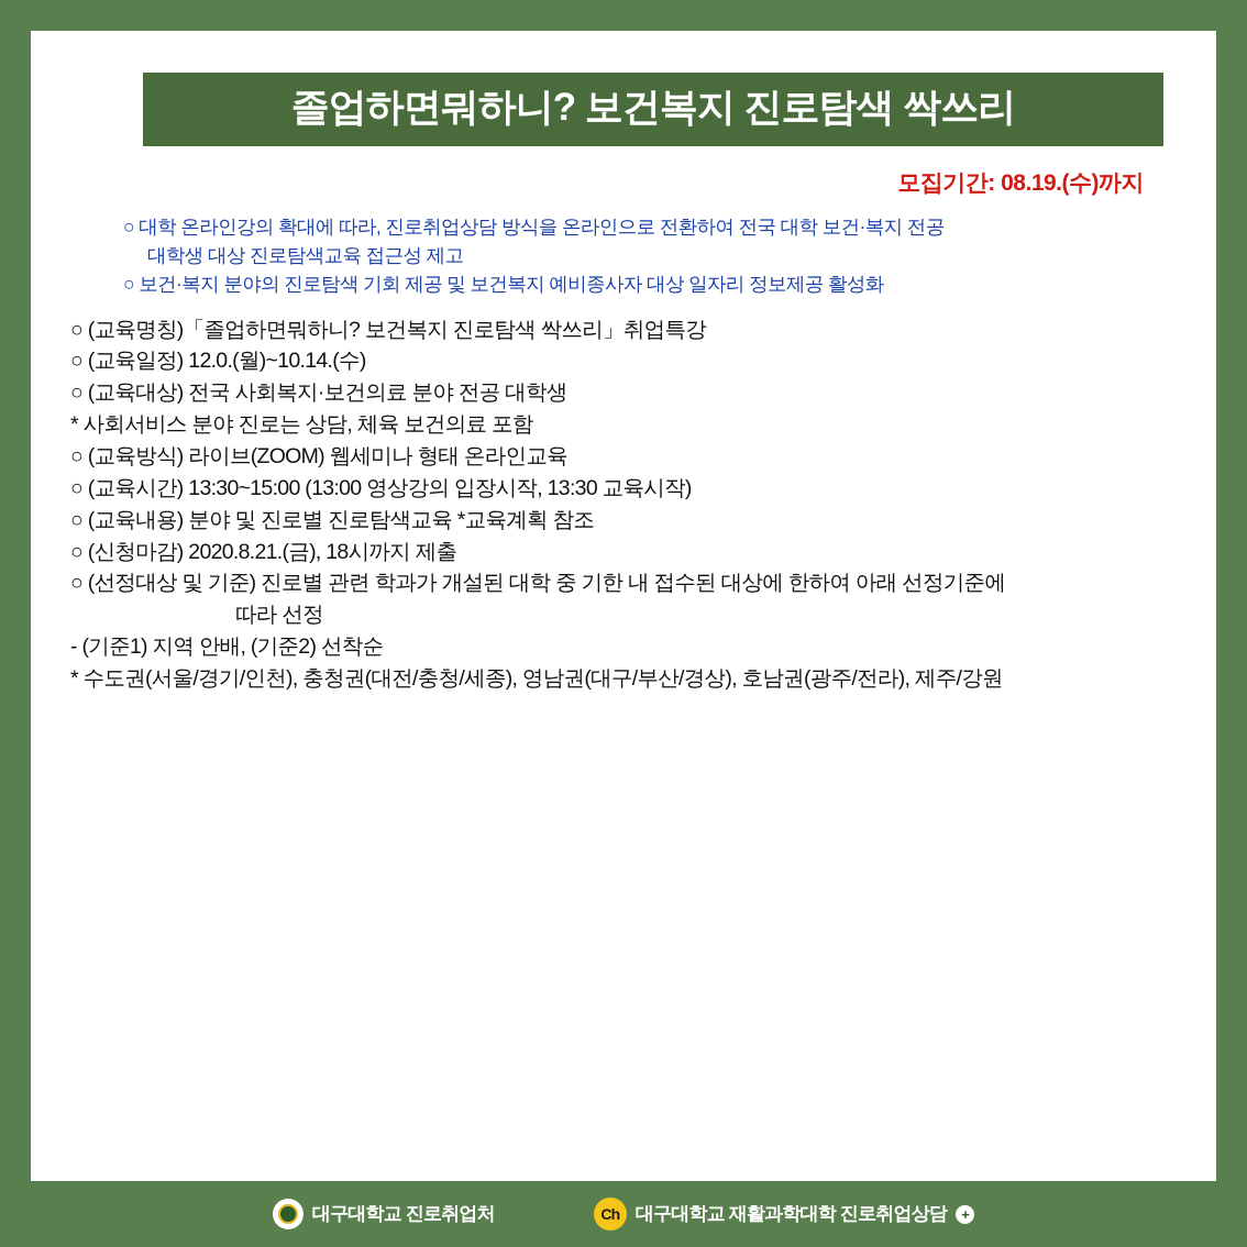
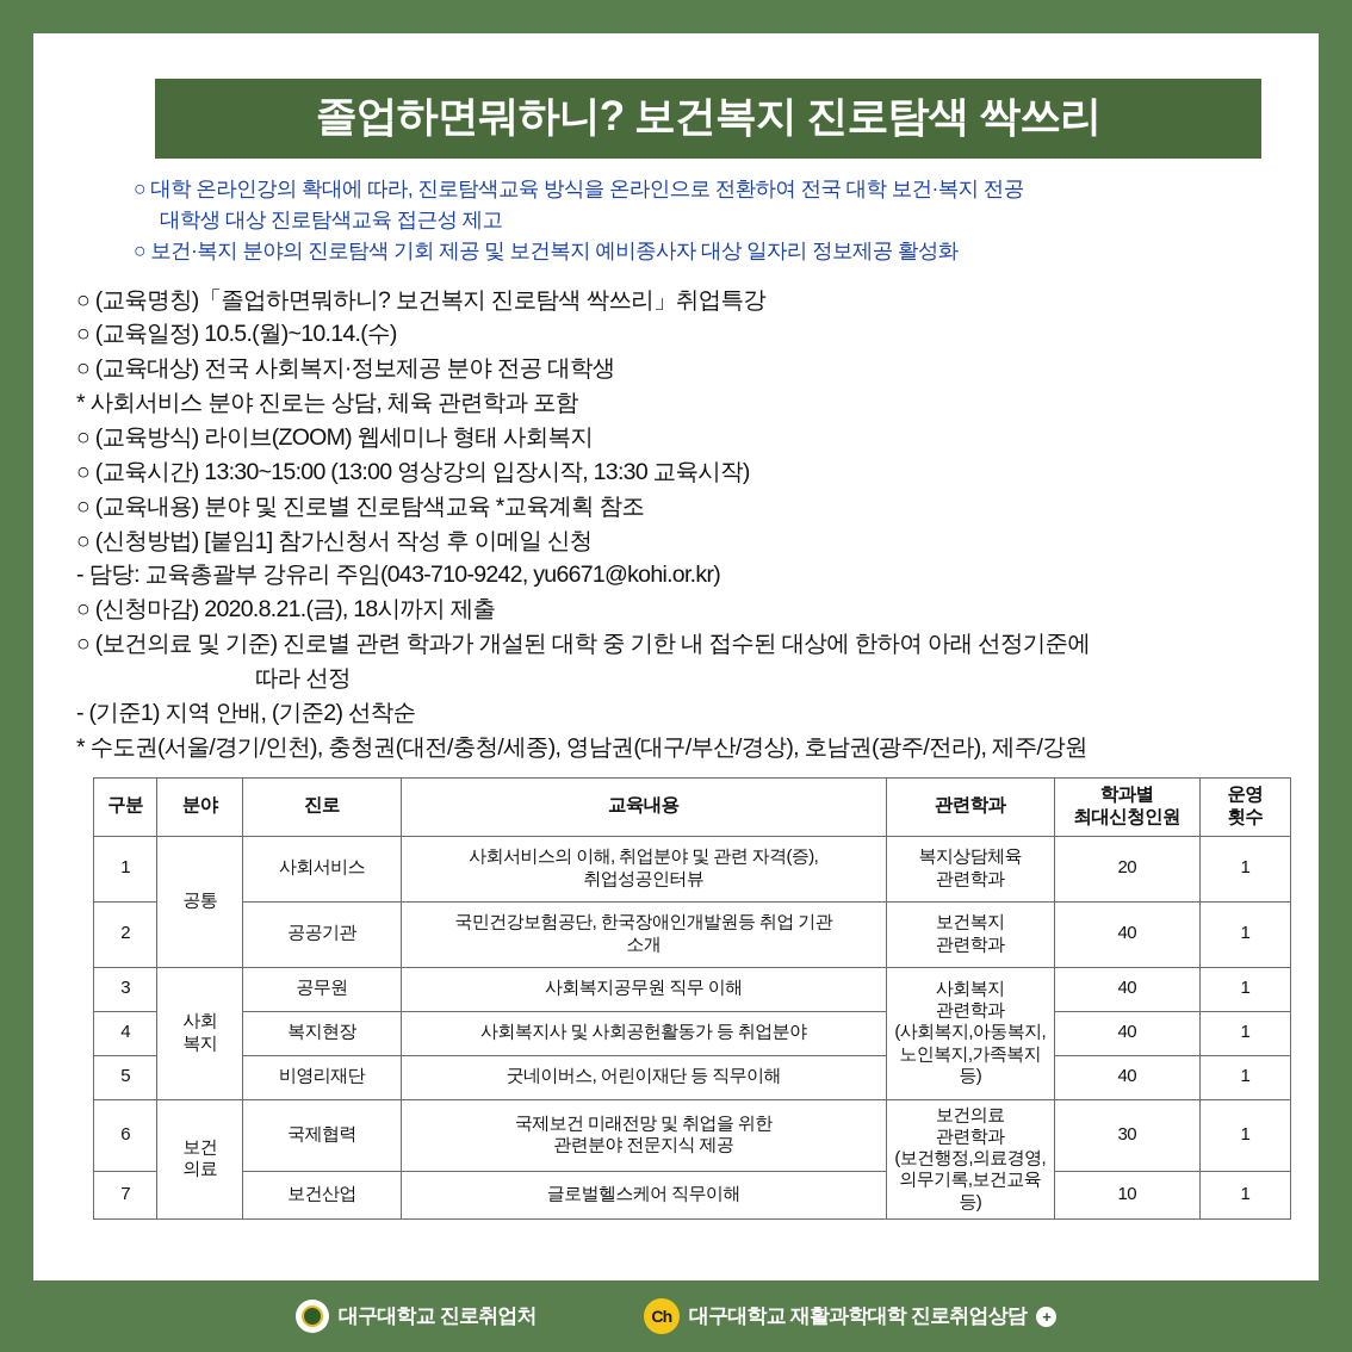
  졸업하면뭐하니? 보건복지 진로탐색 싹쓰리
- 모집기간: 08.19.(수)까지
- ○ 대학 온라인강의 확대에 따라, 진로취업상담 방식을 온라인으로 전환하여 전국 대학 보건·복지 전공
+ ○ 대학 온라인강의 확대에 따라, 진로탐색교육 방식을 온라인으로 전환하여 전국 대학 보건·복지 전공
  대학생 대상 진로탐색교육 접근성 제고
  ○ 보건·복지 분야의 진로탐색 기회 제공 및 보건복지 예비종사자 대상 일자리 정보제공 활성화
  ○ (교육명칭)「졸업하면뭐하니? 보건복지 진로탐색 싹쓰리」취업특강
- ○ (교육일정) 12.0.(월)~10.14.(수)
+ ○ (교육일정) 10.5.(월)~10.14.(수)
- ○ (교육대상) 전국 사회복지·보건의료 분야 전공 대학생
+ ○ (교육대상) 전국 사회복지·정보제공 분야 전공 대학생
- * 사회서비스 분야 진로는 상담, 체육 보건의료 포함
+ * 사회서비스 분야 진로는 상담, 체육 관련학과 포함
- ○ (교육방식) 라이브(ZOOM) 웹세미나 형태 온라인교육
+ ○ (교육방식) 라이브(ZOOM) 웹세미나 형태 사회복지
  ○ (교육시간) 13:30~15:00 (13:00 영상강의 입장시작, 13:30 교육시작)
  ○ (교육내용) 분야 및 진로별 진로탐색교육 *교육계획 참조
+ ○ (신청방법) [붙임1] 참가신청서 작성 후 이메일 신청
+ - 담당: 교육총괄부 강유리 주임(043-710-9242, yu6671@kohi.or.kr)
  ○ (신청마감) 2020.8.21.(금), 18시까지 제출
- ○ (선정대상 및 기준) 진로별 관련 학과가 개설된 대학 중 기한 내 접수된 대상에 한하여 아래 선정기준에
+ ○ (보건의료 및 기준) 진로별 관련 학과가 개설된 대학 중 기한 내 접수된 대상에 한하여 아래 선정기준에
  따라 선정
  - (기준1) 지역 안배, (기준2) 선착순
  * 수도권(서울/경기/인천), 충청권(대전/충청/세종), 영남권(대구/부산/경상), 호남권(광주/전라), 제주/강원
+ 구분	분야	진로	교육내용	관련학과	학과별 최대신청인원	운영 횟수
+ 1	공통	사회서비스	사회서비스의 이해, 취업분야 및 관련 자격(증), 취업성공인터뷰	복지상담체육 관련학과	20	1
+ 2	공공기관	국민건강보험공단, 한국장애인개발원등 취업 기관 소개	보건복지 관련학과	40	1
+ 3	사회 복지	공무원	사회복지공무원 직무 이해	사회복지 관련학과 (사회복지,아동복지, 노인복지,가족복지 등)	40	1
+ 4	복지현장	사회복지사 및 사회공헌활동가 등 취업분야	40	1
+ 5	비영리재단	굿네이버스, 어린이재단 등 직무이해	40	1
+ 6	보건 의료	국제협력	국제보건 미래전망 및 취업을 위한 관련분야 전문지식 제공	보건의료 관련학과 (보건행정,의료경영, 의무기록,보건교육 등)	30	1
+ 7	보건산업	글로벌헬스케어 직무이해	10	1
  대구대학교 진로취업처
  Ch
  대구대학교 재활과학대학 진로취업상담
  +
